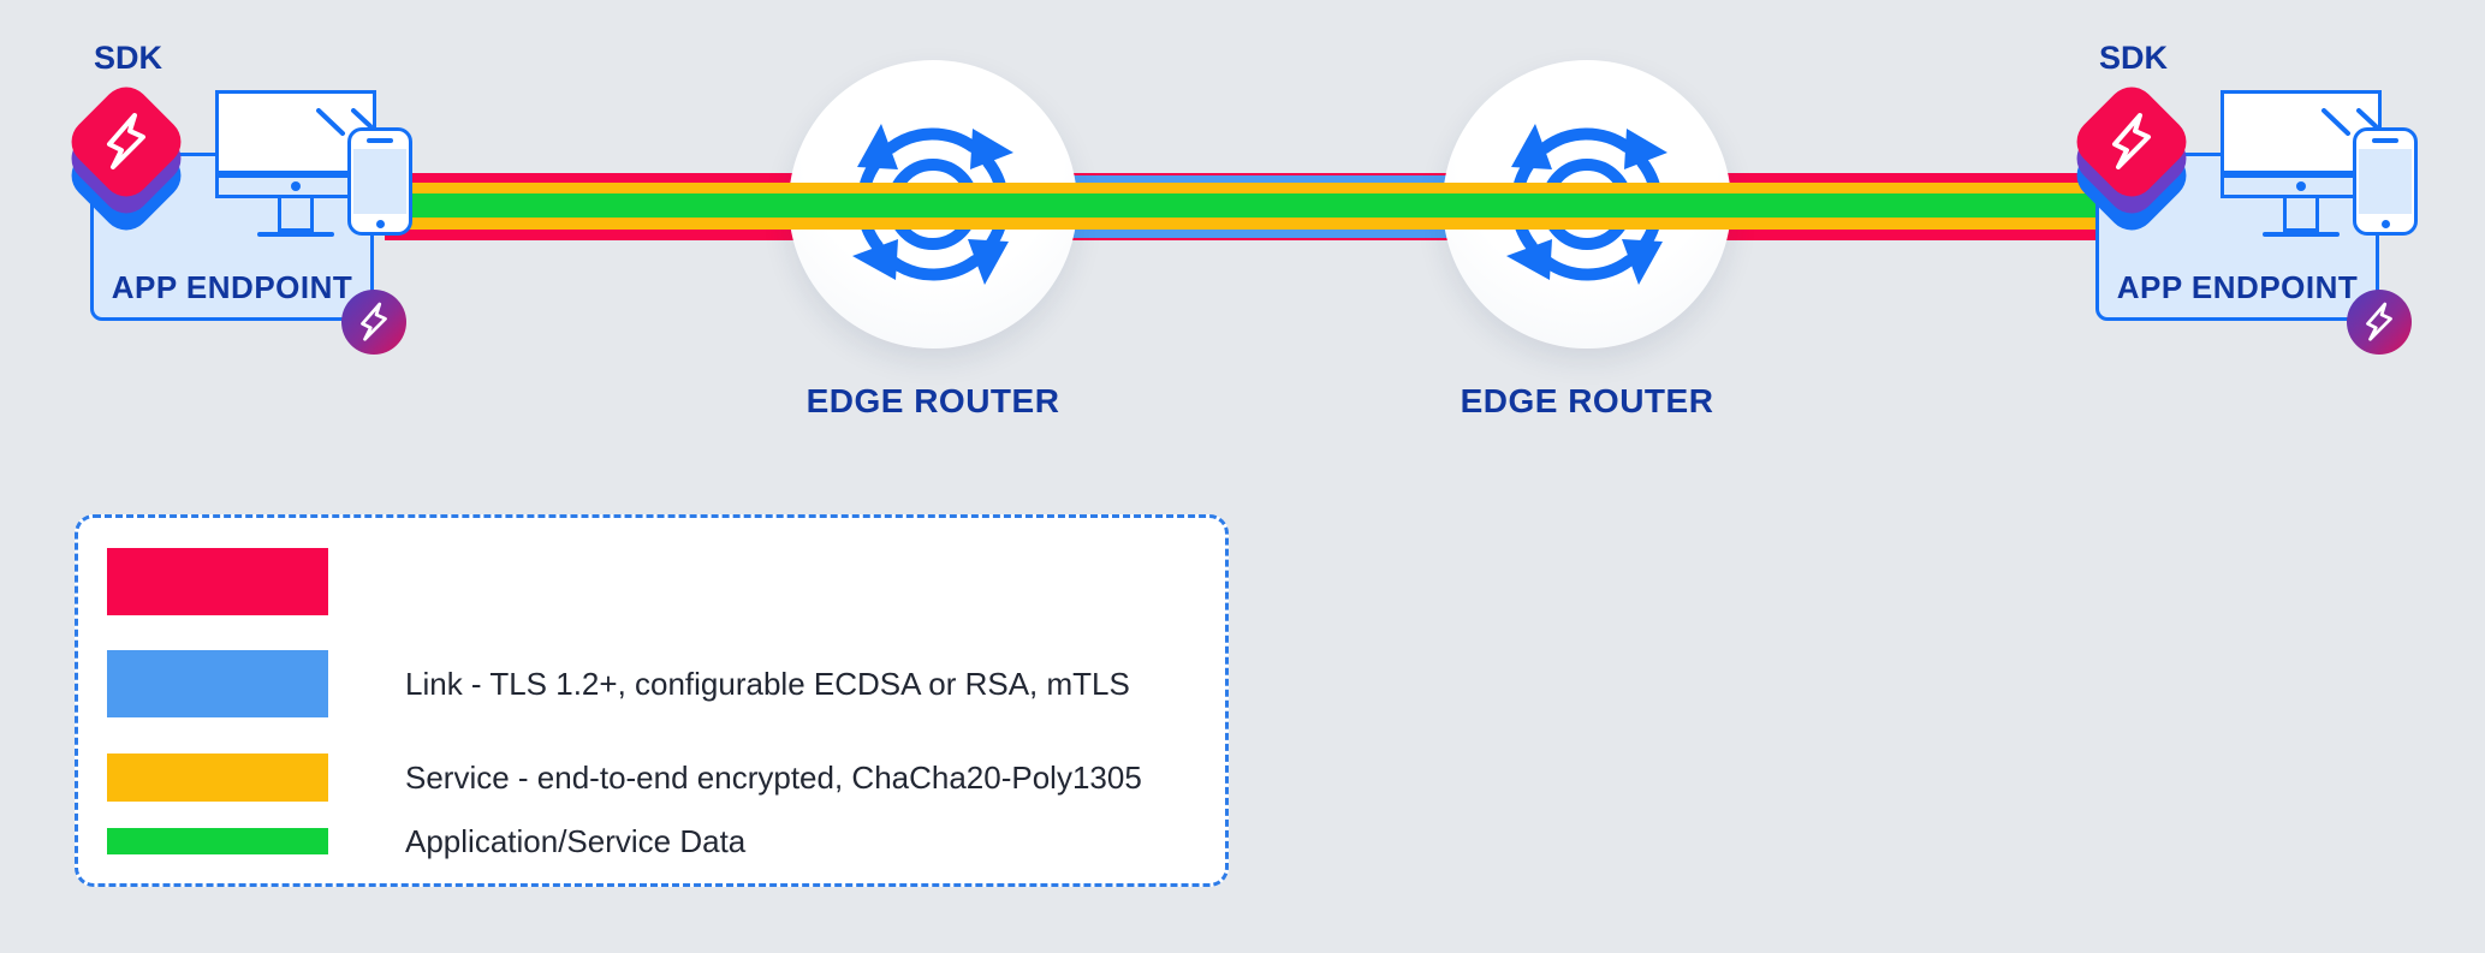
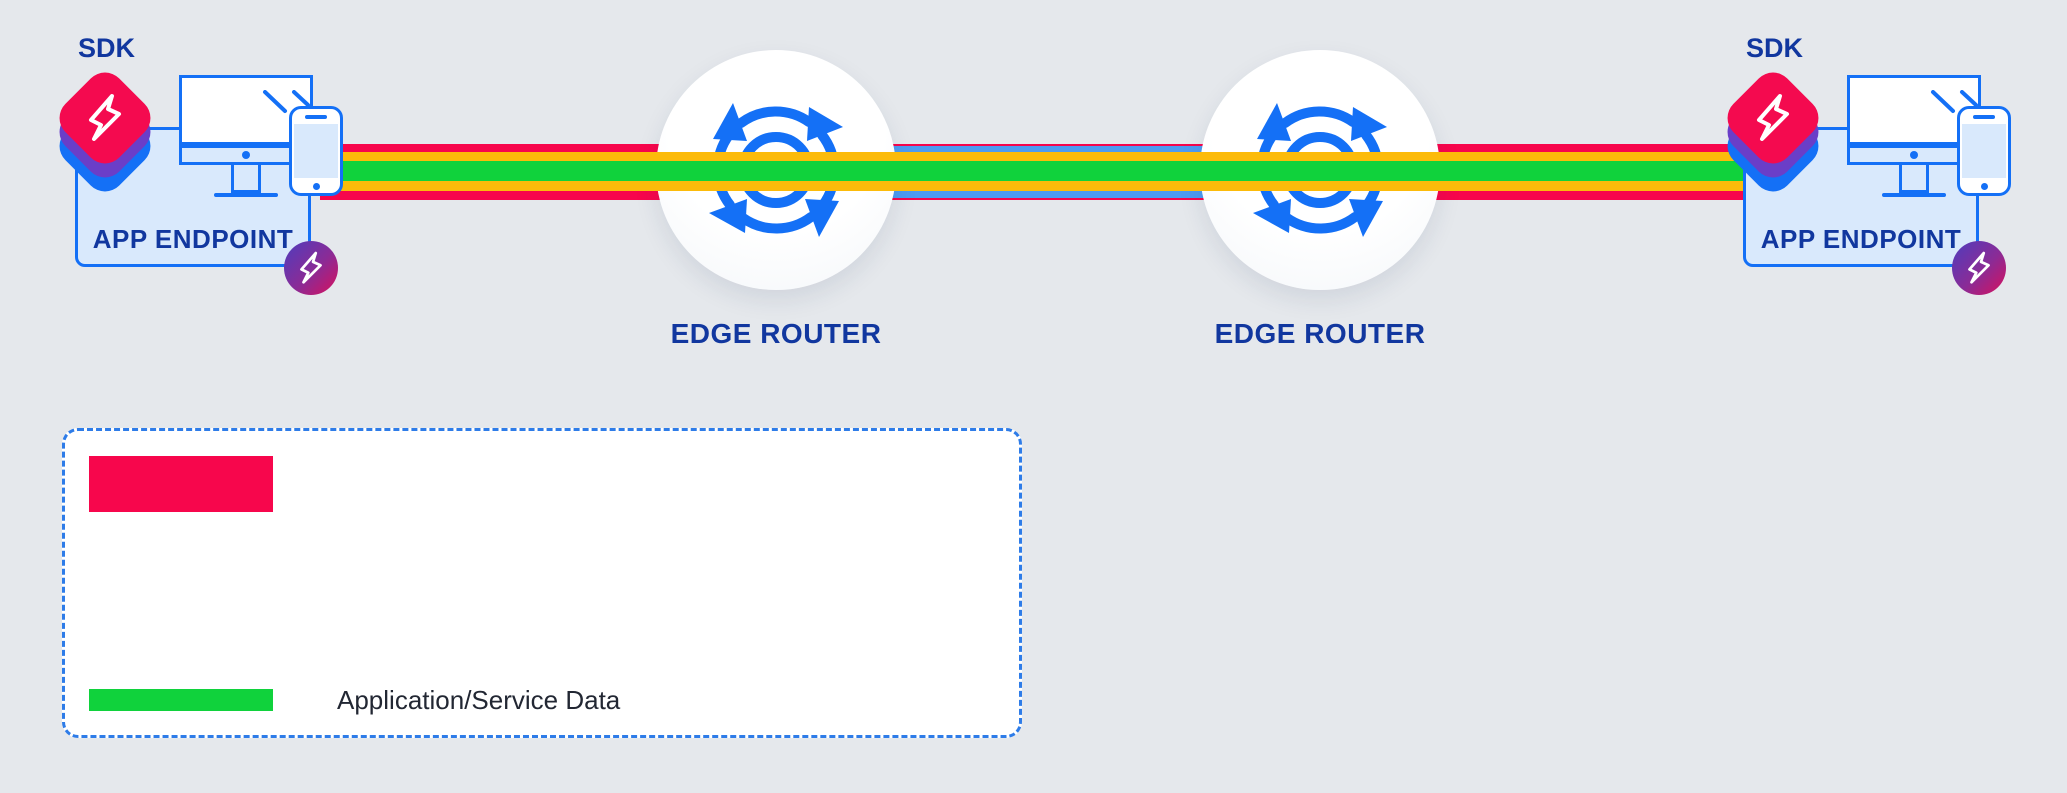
  EDGE ROUTER
  EDGE ROUTER
  SDK
  APP ENDPOINT
  SDK
  APP ENDPOINT
- Link - TLS 1.2+, configurable ECDSA or RSA, mTLS
- Service - end-to-end encrypted, ChaCha20-Poly1305
  Application/Service Data
